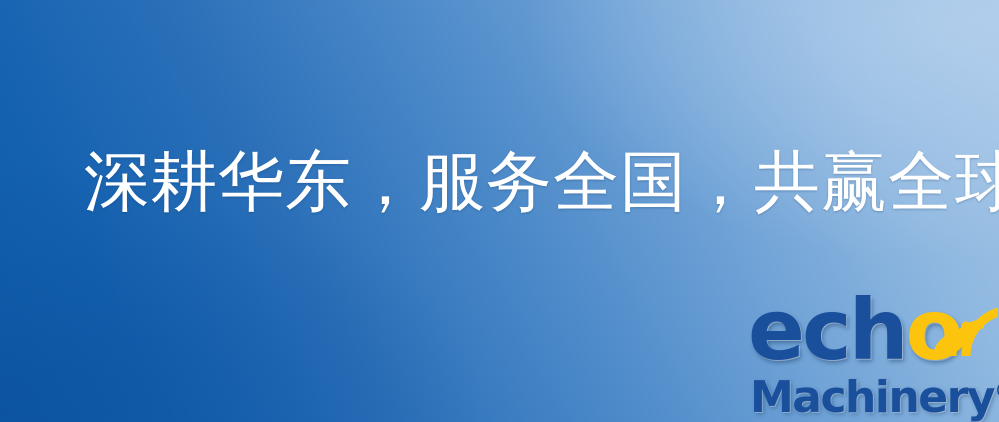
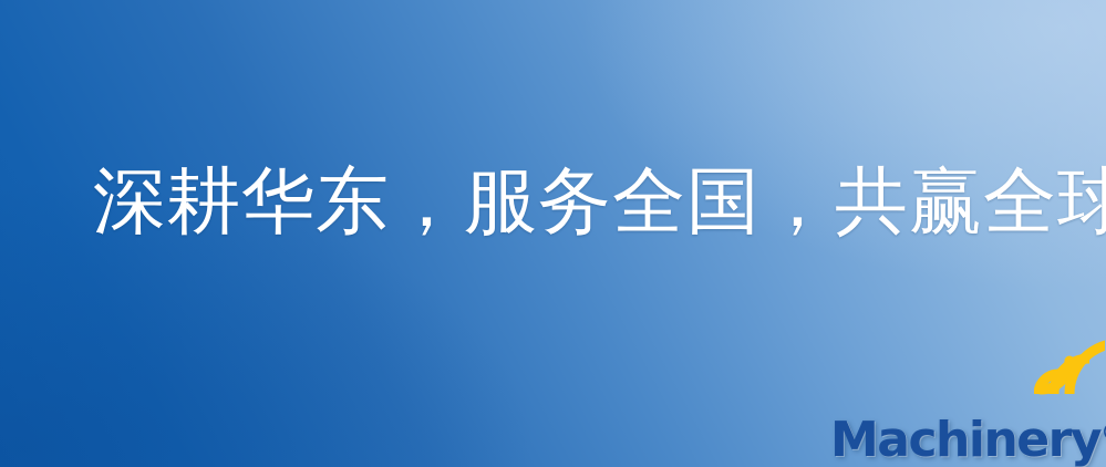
  深耕华东，服务全国，共赢全球
- echo
  Machinery
